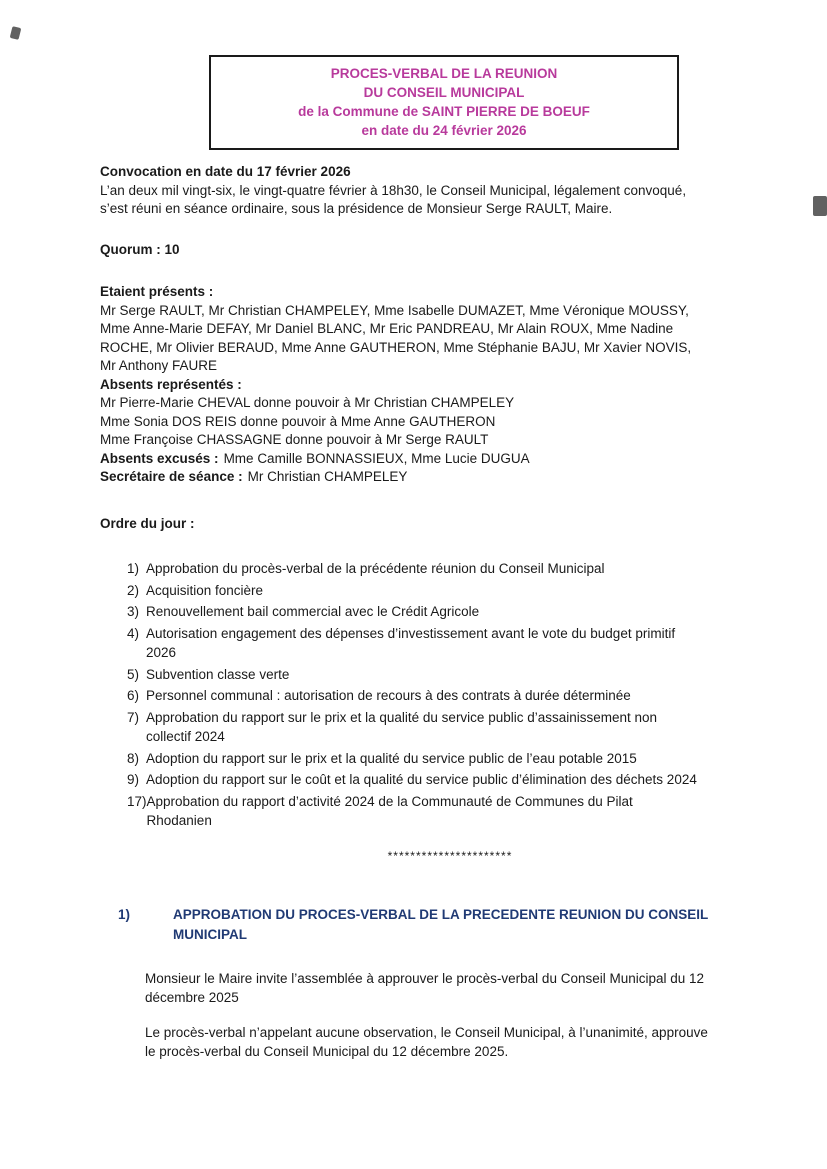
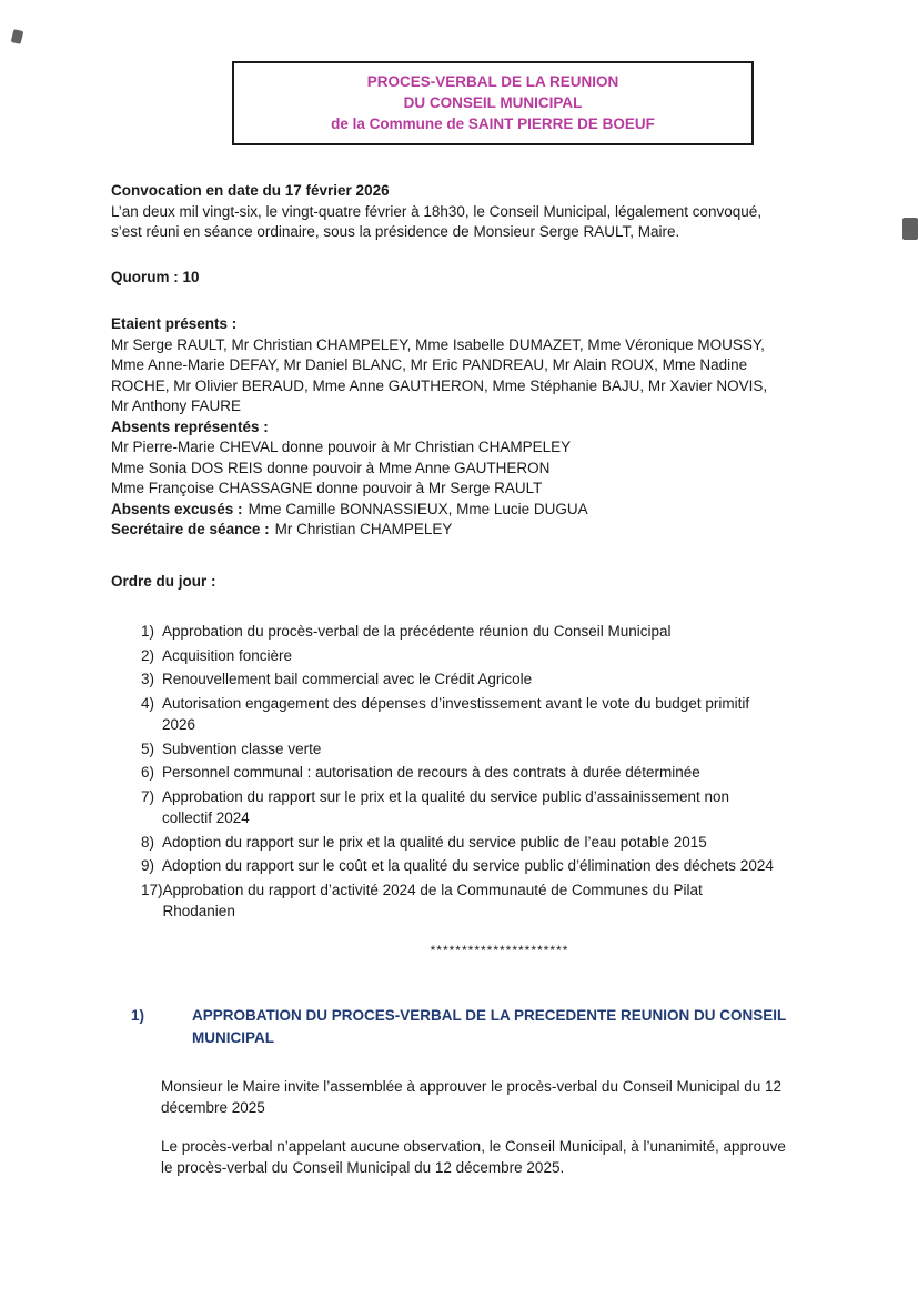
  PROCES-VERBAL DE LA REUNION
  DU CONSEIL MUNICIPAL
  de la Commune de SAINT PIERRE DE BOEUF
- en date du 24 février 2026
  Convocation en date du 17 février 2026
  L’an deux mil vingt-six, le vingt-quatre février à 18h30, le Conseil Municipal, légalement convoqué,
  s’est réuni en séance ordinaire, sous la présidence de Monsieur Serge RAULT, Maire.
  Quorum : 10
  Etaient présents :
  Mr Serge RAULT, Mr Christian CHAMPELEY, Mme Isabelle DUMAZET, Mme Véronique MOUSSY,
  Mme Anne-Marie DEFAY, Mr Daniel BLANC, Mr Eric PANDREAU, Mr Alain ROUX, Mme Nadine
  ROCHE, Mr Olivier BERAUD, Mme Anne GAUTHERON, Mme Stéphanie BAJU, Mr Xavier NOVIS,
  Mr Anthony FAURE
  Absents représentés :
  Mr Pierre-Marie CHEVAL donne pouvoir à Mr Christian CHAMPELEY
  Mme Sonia DOS REIS donne pouvoir à Mme Anne GAUTHERON
  Mme Françoise CHASSAGNE donne pouvoir à Mr Serge RAULT
  Absents excusés : Mme Camille BONNASSIEUX, Mme Lucie DUGUA
  Secrétaire de séance : Mr Christian CHAMPELEY
  Ordre du jour :
  1)
  Approbation du procès-verbal de la précédente réunion du Conseil Municipal
  2)
  Acquisition foncière
  3)
  Renouvellement bail commercial avec le Crédit Agricole
  4)
  Autorisation engagement des dépenses d’investissement avant le vote du budget primitif
  2026
  5)
  Subvention classe verte
  6)
  Personnel communal : autorisation de recours à des contrats à durée déterminée
  7)
  Approbation du rapport sur le prix et la qualité du service public d’assainissement non
  collectif 2024
  8)
  Adoption du rapport sur le prix et la qualité du service public de l’eau potable 2015
  9)
  Adoption du rapport sur le coût et la qualité du service public d’élimination des déchets 2024
  17)
  Approbation du rapport d’activité 2024 de la Communauté de Communes du Pilat
  Rhodanien
  **********************
  1)
  APPROBATION DU PROCES-VERBAL DE LA PRECEDENTE REUNION DU CONSEIL
  MUNICIPAL
  Monsieur le Maire invite l’assemblée à approuver le procès-verbal du Conseil Municipal du 12
  décembre 2025
  Le procès-verbal n’appelant aucune observation, le Conseil Municipal, à l’unanimité, approuve
  le procès-verbal du Conseil Municipal du 12 décembre 2025.
